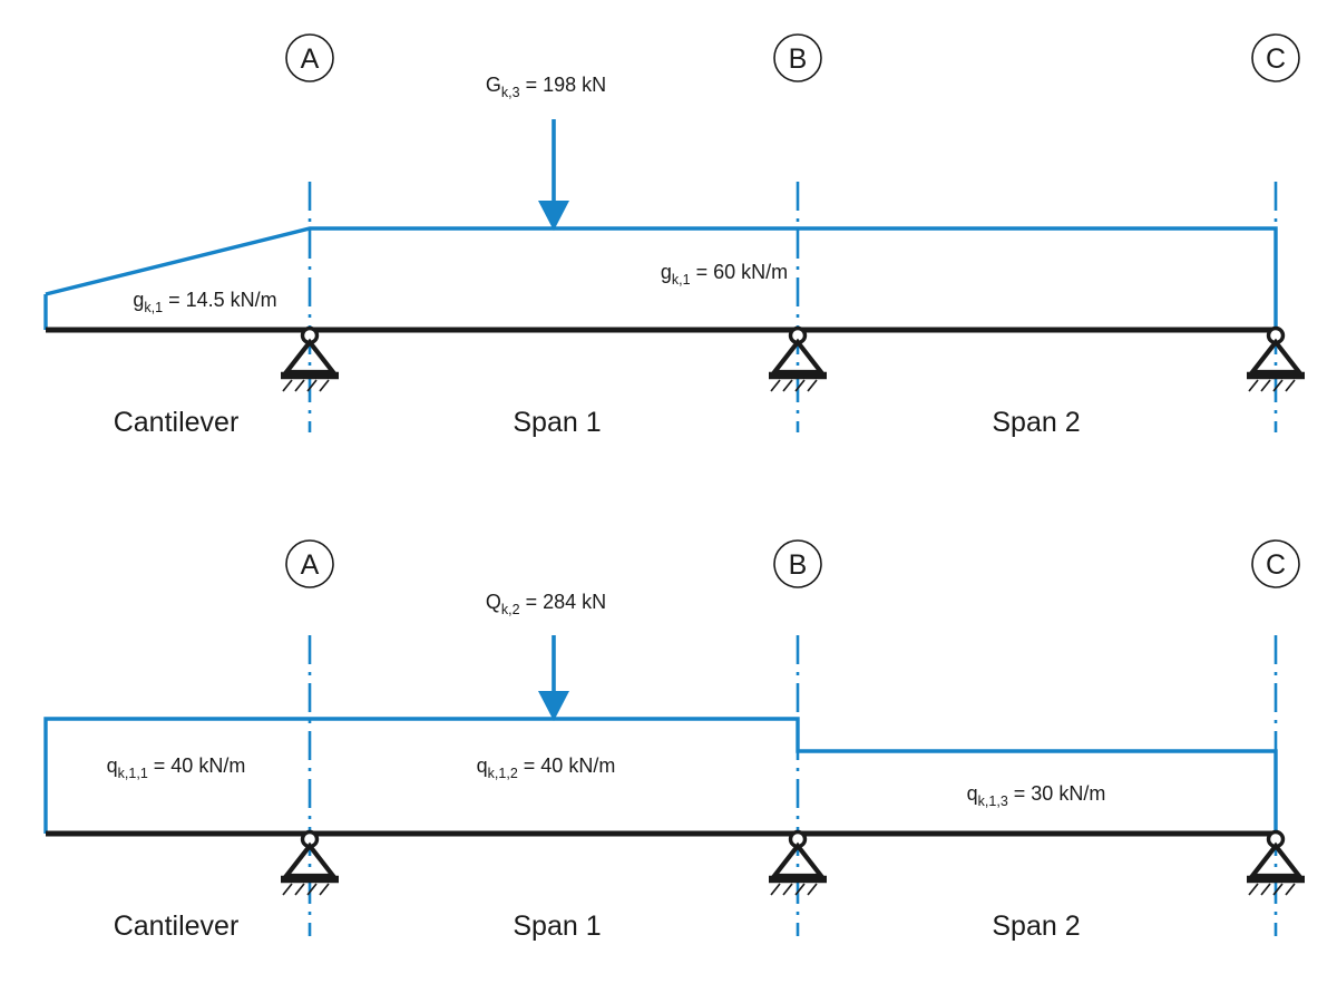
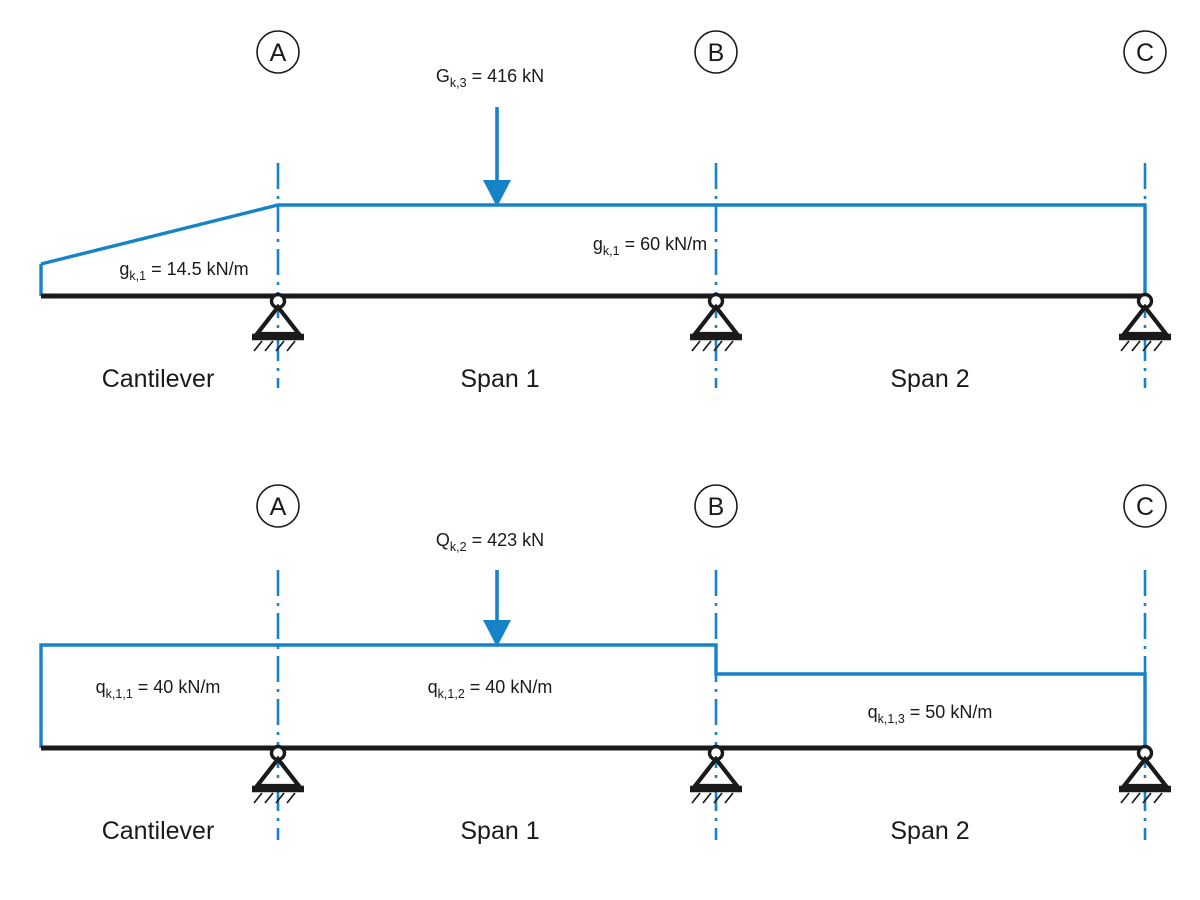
  A
  B
  C
- Gk,3 = 198 kN
+ Gk,3 = 416 kN
  gk,1 = 14.5 kN/m
  gk,1 = 60 kN/m
  Cantilever
  Span 1
  Span 2
  A
  B
  C
- Qk,2 = 284 kN
+ Qk,2 = 423 kN
  qk,1,1 = 40 kN/m
  qk,1,2 = 40 kN/m
- qk,1,3 = 30 kN/m
+ qk,1,3 = 50 kN/m
  Cantilever
  Span 1
  Span 2
